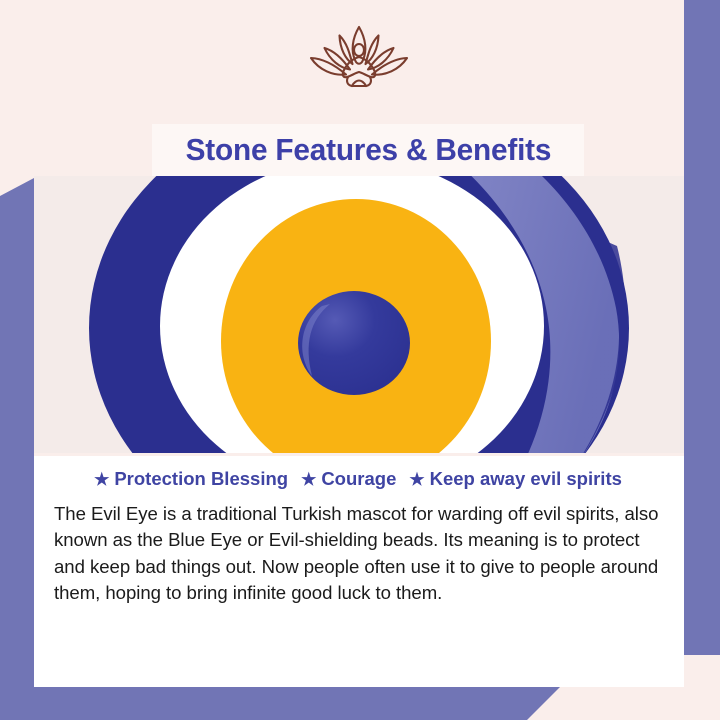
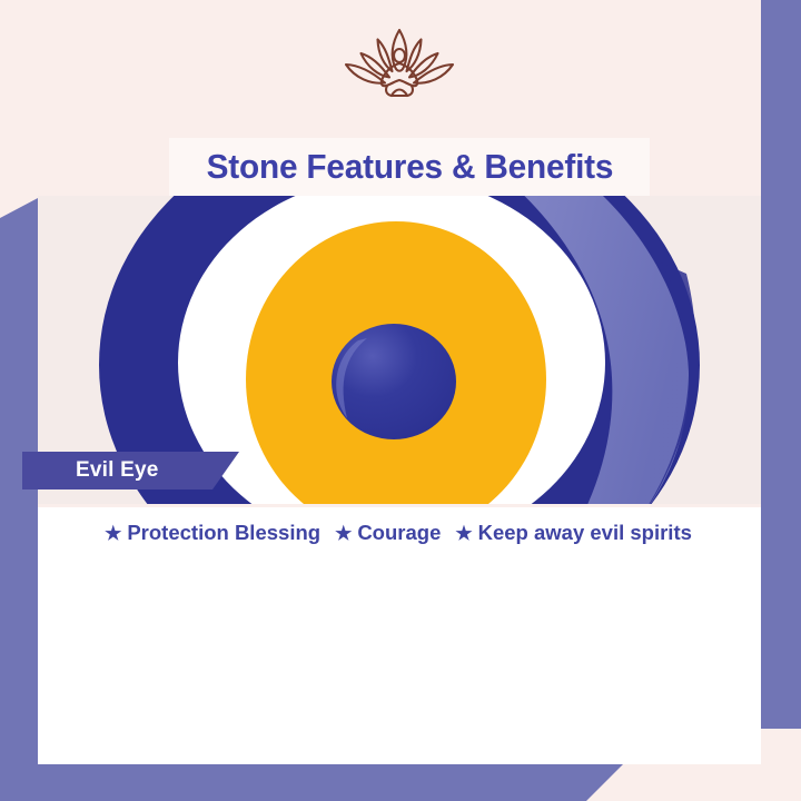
  Stone Features & Benefits
+ Evil Eye
  ★
  Protection Blessing
  ★
  Courage
  ★
  Keep away evil spirits
- The Evil Eye is a traditional Turkish mascot for warding off evil spirits, also known as the Blue Eye or Evil-shielding beads. Its meaning is to protect and keep bad things out. Now people often use it to give to people around them, hoping to bring infinite good luck to them.
